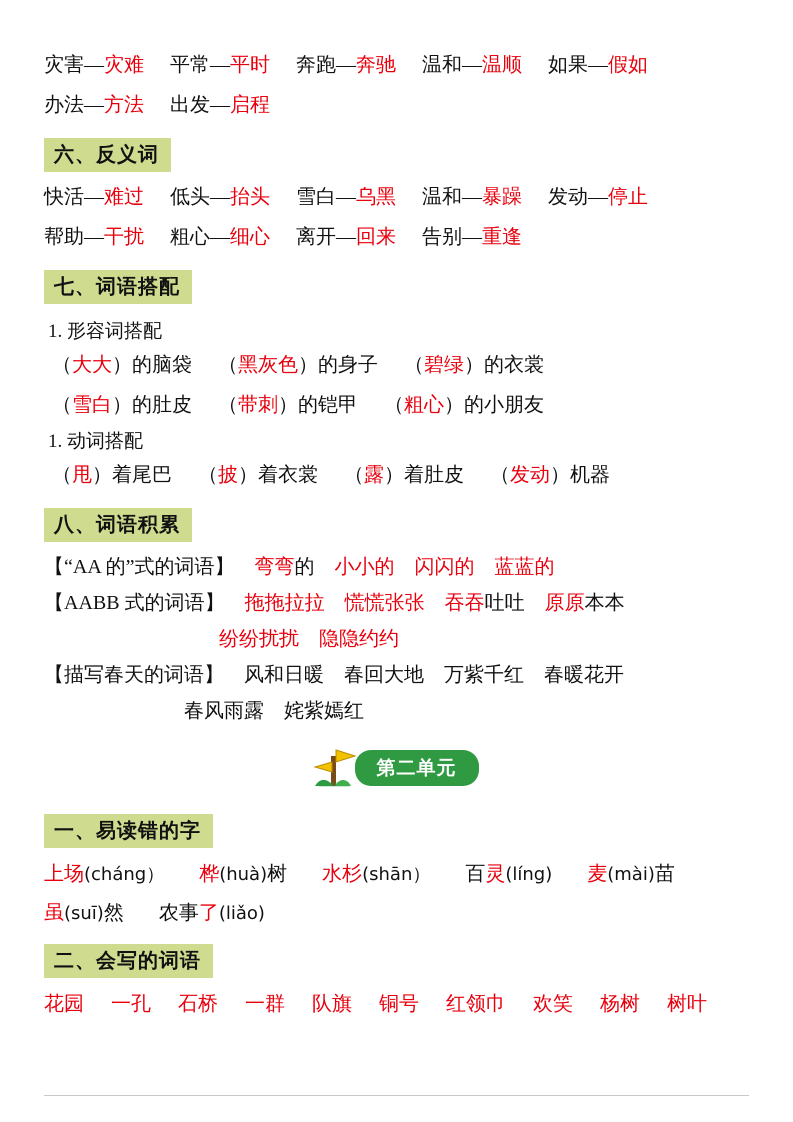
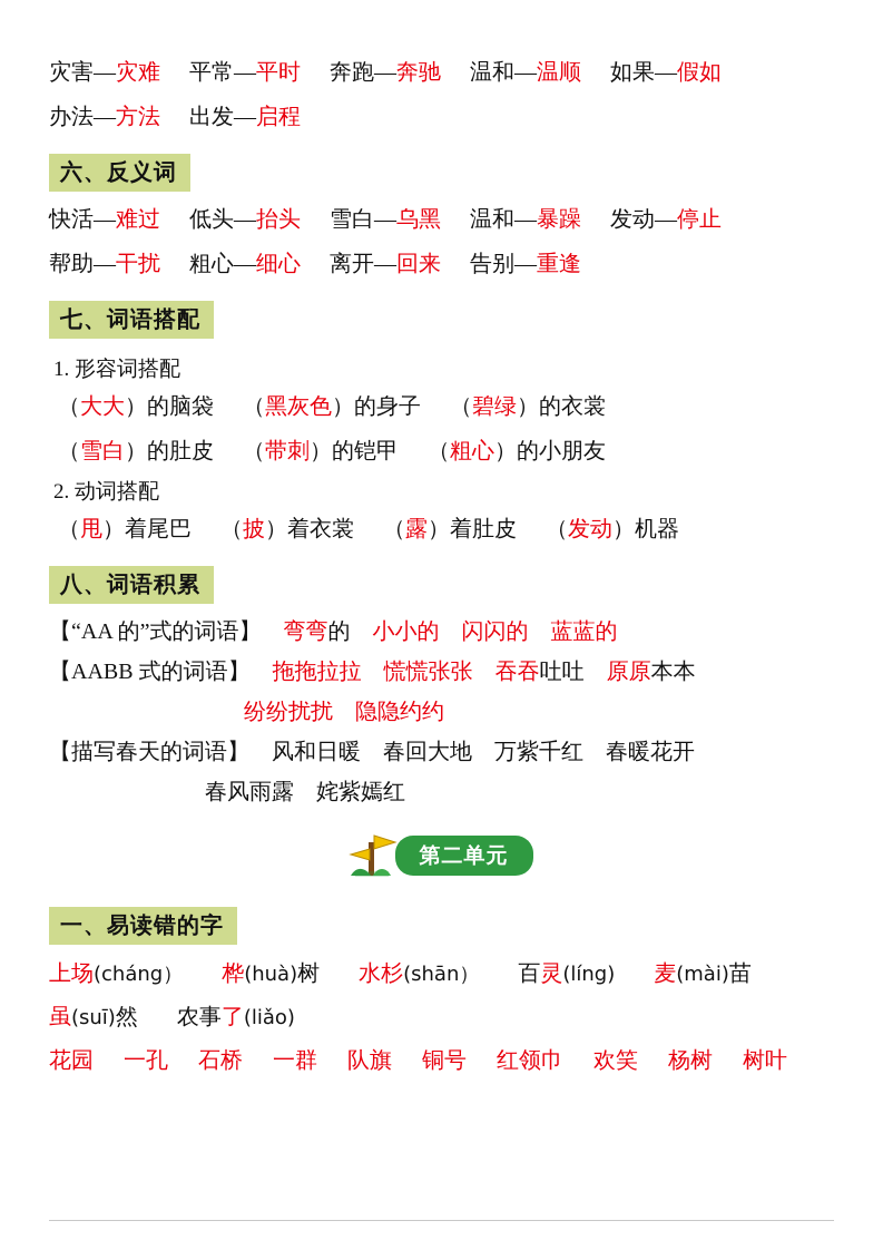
  灾害—灾难
  平常—平时
  奔跑—奔驰
  温和—温顺
  如果—假如
  办法—方法
  出发—启程
  六、反义词
  快活—难过
  低头—抬头
  雪白—乌黑
  温和—暴躁
  发动—停止
  帮助—干扰
  粗心—细心
  离开—回来
  告别—重逢
  七、词语搭配
  1. 形容词搭配
  （大大）的脑袋
  （黑灰色）的身子
  （碧绿）的衣裳
  （雪白）的肚皮
  （带刺）的铠甲
  （粗心）的小朋友
- 1. 动词搭配
+ 2. 动词搭配
  （甩）着尾巴
  （披）着衣裳
  （露）着肚皮
  （发动）机器
  八、词语积累
  【“AA 的”式的词语】
  弯弯的
  小小的
  闪闪的
  蓝蓝的
  【AABB 式的词语】
  拖拖拉拉
  慌慌张张
  吞吞吐吐
  原原本本
  纷纷扰扰
  隐隐约约
  【描写春天的词语】
  风和日暖
  春回大地
  万紫千红
  春暖花开
  春风雨露
  姹紫嫣红
  第二单元
  一、易读错的字
  上场(cháng） 桦(huà)树 水杉(shān） 百灵(líng) 麦(mài)苗
  虽(suī)然 农事了(liǎo)
- 二、会写的词语
  花园 一孔 石桥 一群 队旗 铜号 红领巾 欢笑 杨树 树叶
